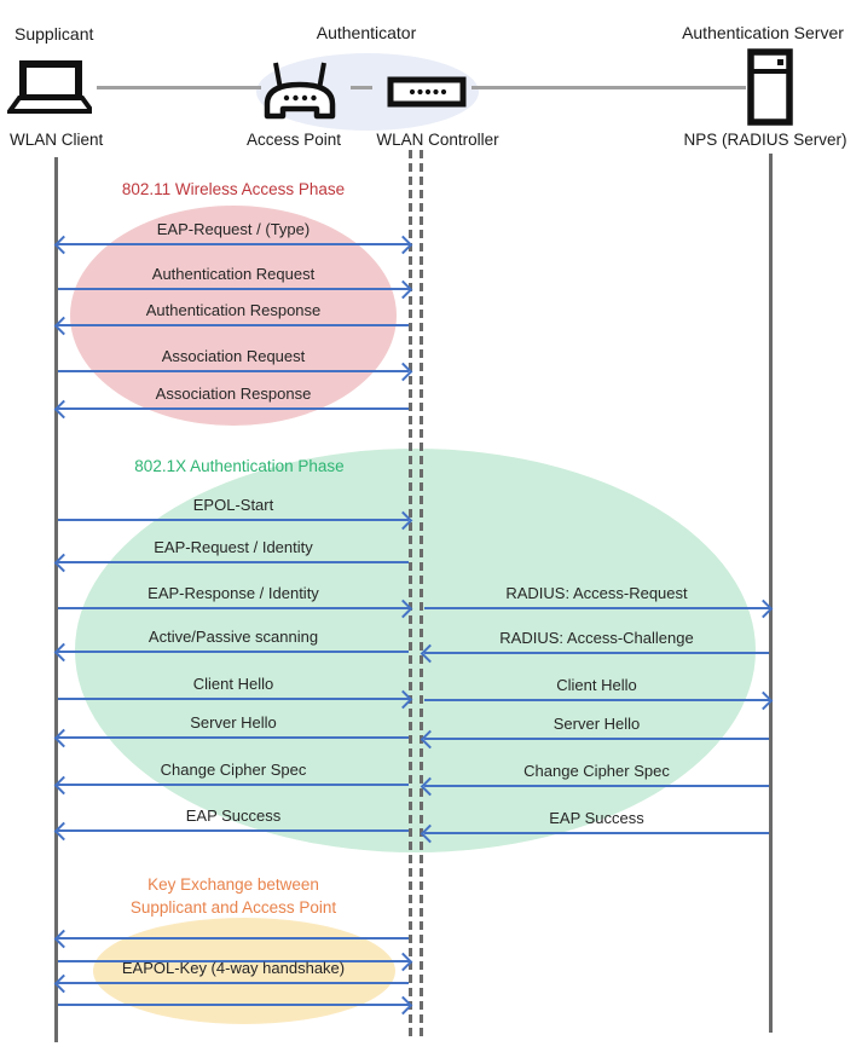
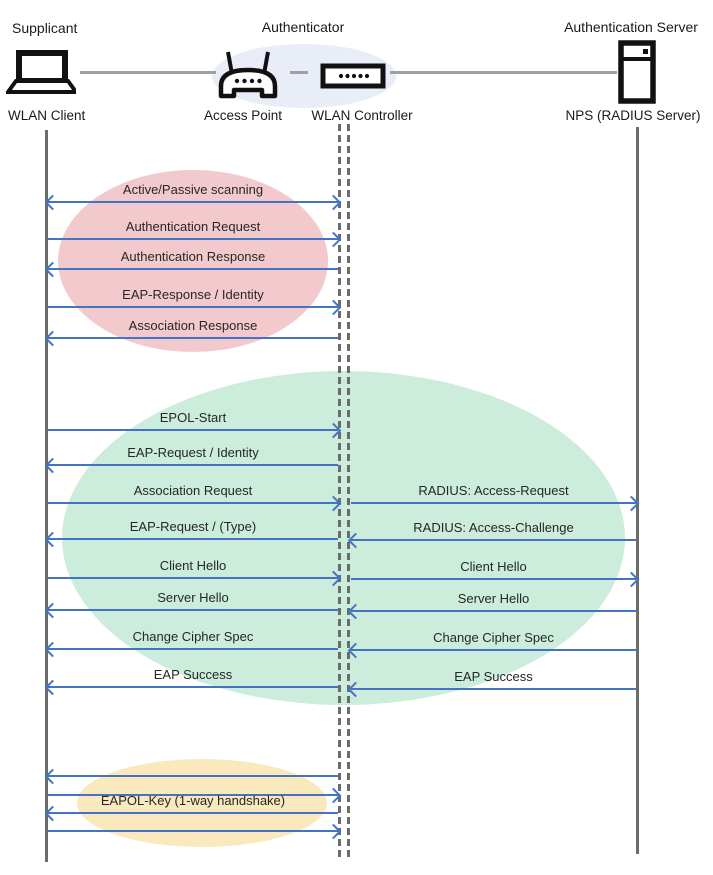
  Supplicant
  Authenticator
  Authentication Server
  WLAN Client
  Access Point
  WLAN Controller
  NPS (RADIUS Server)
- 802.11 Wireless Access Phase
- 802.1X Authentication Phase
- Key Exchange between
- Supplicant and Access Point
- EAP-Request / (Type)
+ Active/Passive scanning
  Authentication Request
  Authentication Response
- Association Request
+ EAP-Response / Identity
  Association Response
  EPOL-Start
  EAP-Request / Identity
- EAP-Response / Identity
+ Association Request
- Active/Passive scanning
+ EAP-Request / (Type)
  Client Hello
  Server Hello
  Change Cipher Spec
  EAP Success
- EAPOL-Key (4-way handshake)
+ EAPOL-Key (1-way handshake)
  RADIUS: Access-Request
  RADIUS: Access-Challenge
  Client Hello
  Server Hello
  Change Cipher Spec
  EAP Success
